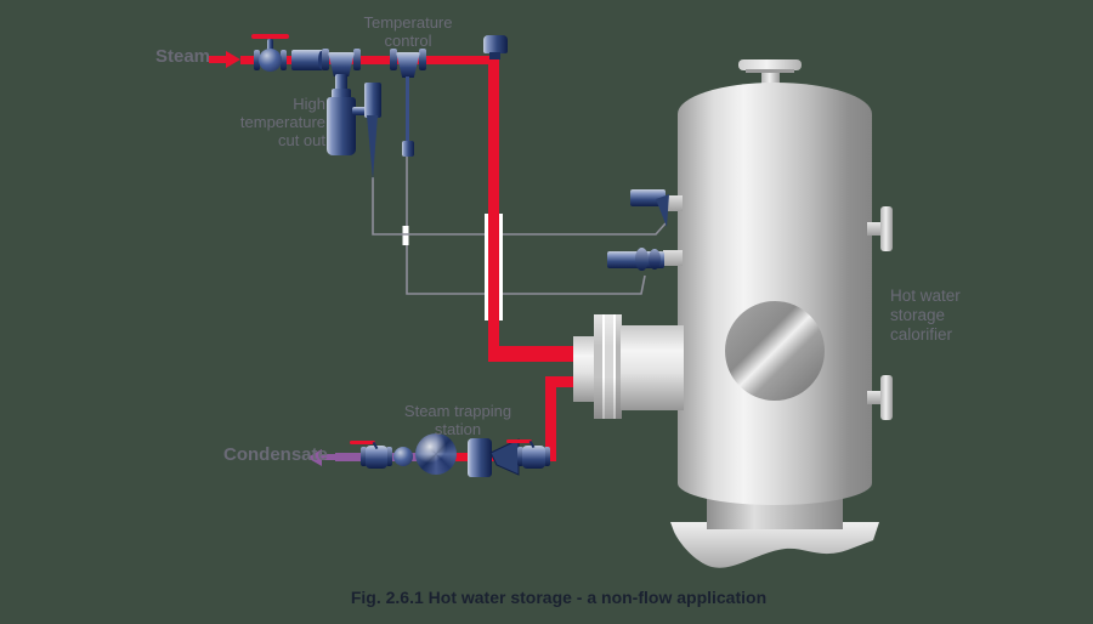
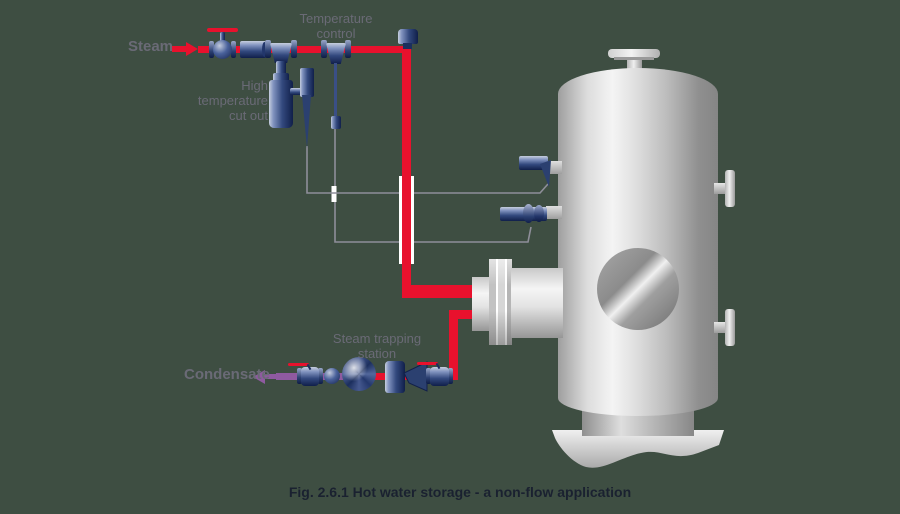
  Steam
  Temperature
  control
  High
  temperature
  cut out
- Hot water
- storage
- calorifier
  Steam trapping
  station
  Condensate
  Fig. 2.6.1 Hot water storage - a non-flow application
